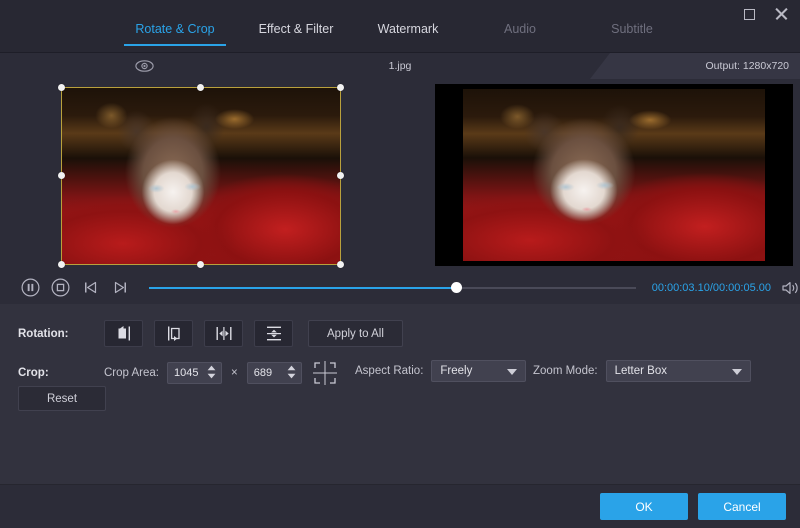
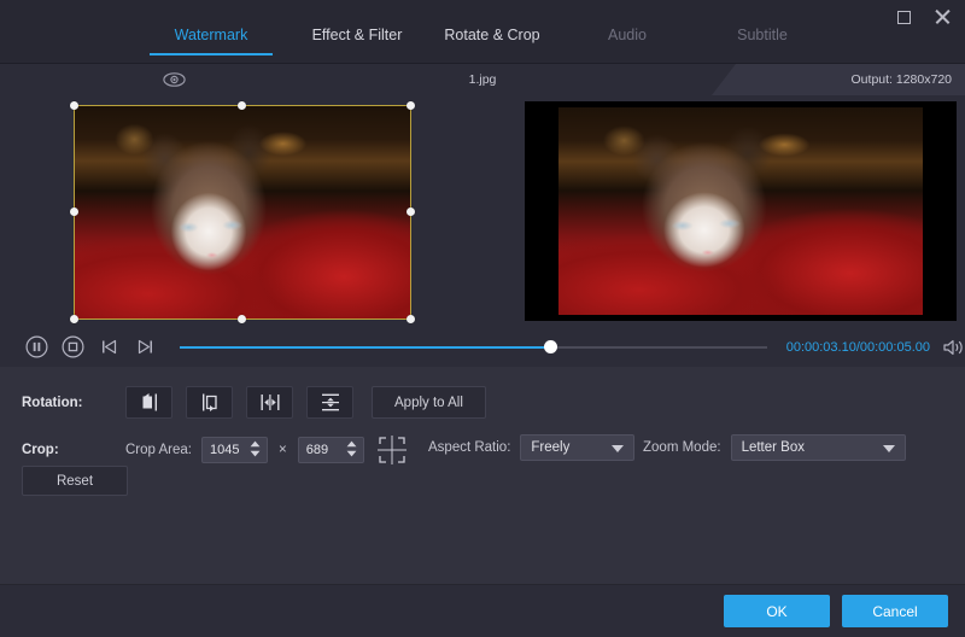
- Rotate & Crop
+ Watermark
  Effect & Filter
- Watermark
+ Rotate & Crop
  Audio
  Subtitle
  1.jpg
  Output: 1280x720
  00:00:03.10/00:00:05.00
  Rotation:
  Apply to All
  Crop:
  Crop Area:
  1045
  ×
  689
  Aspect Ratio:
  Freely
  Zoom Mode:
  Letter Box
  Reset
  OK
  Cancel
